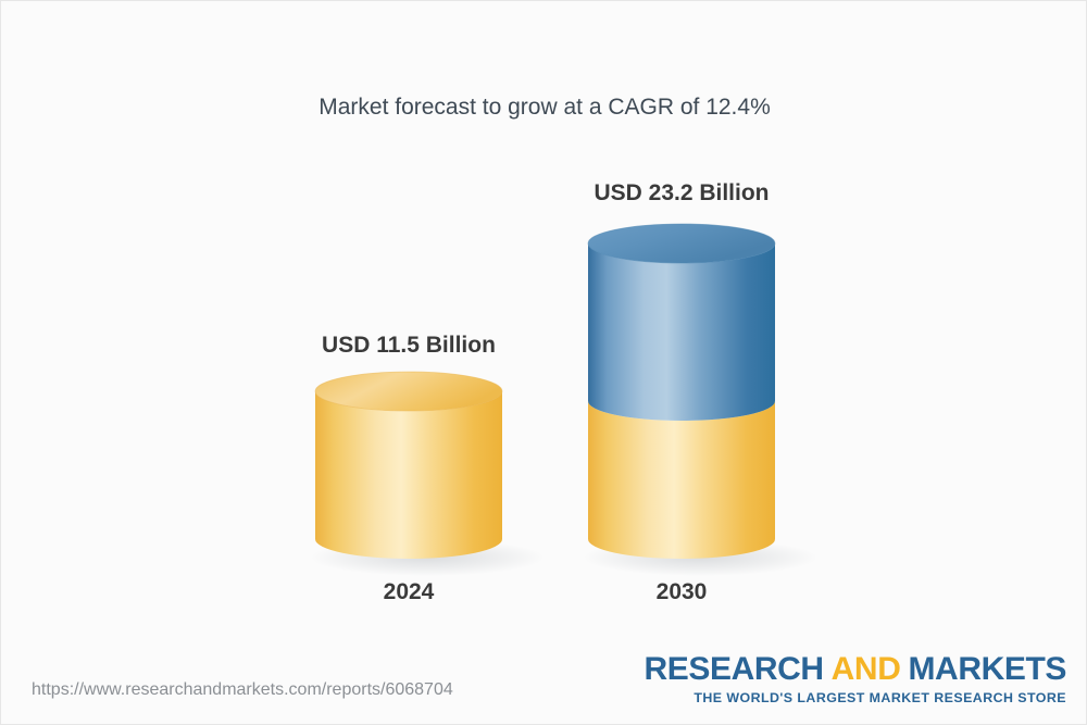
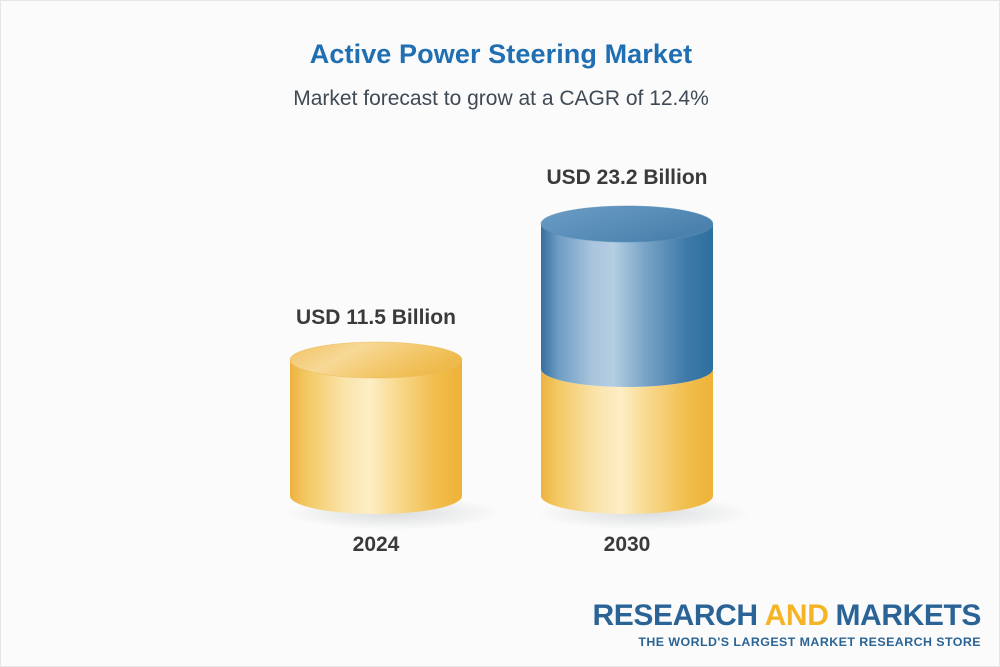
+ Active Power Steering Market
  Market forecast to grow at a CAGR of 12.4%
  USD 11.5 Billion
  USD 23.2 Billion
  2024
  2030
- https://www.researchandmarkets.com/reports/6068704
  RESEARCH AND MARKETS
  THE WORLD'S LARGEST MARKET RESEARCH STORE
